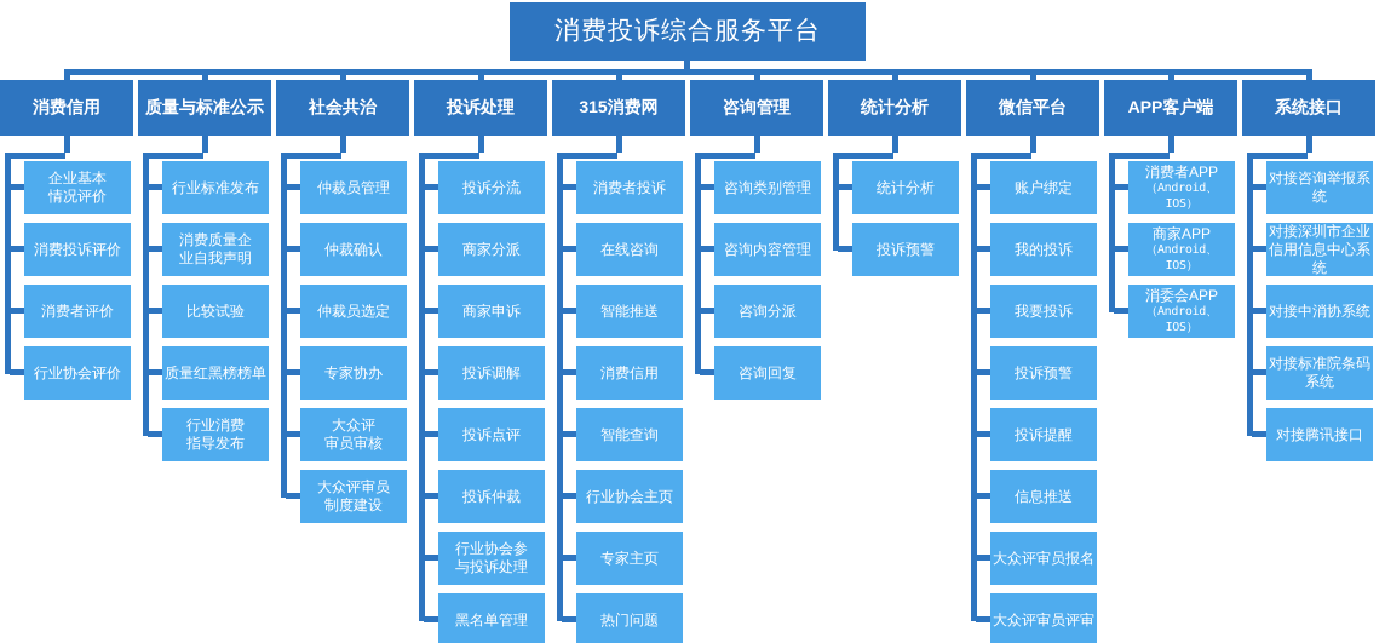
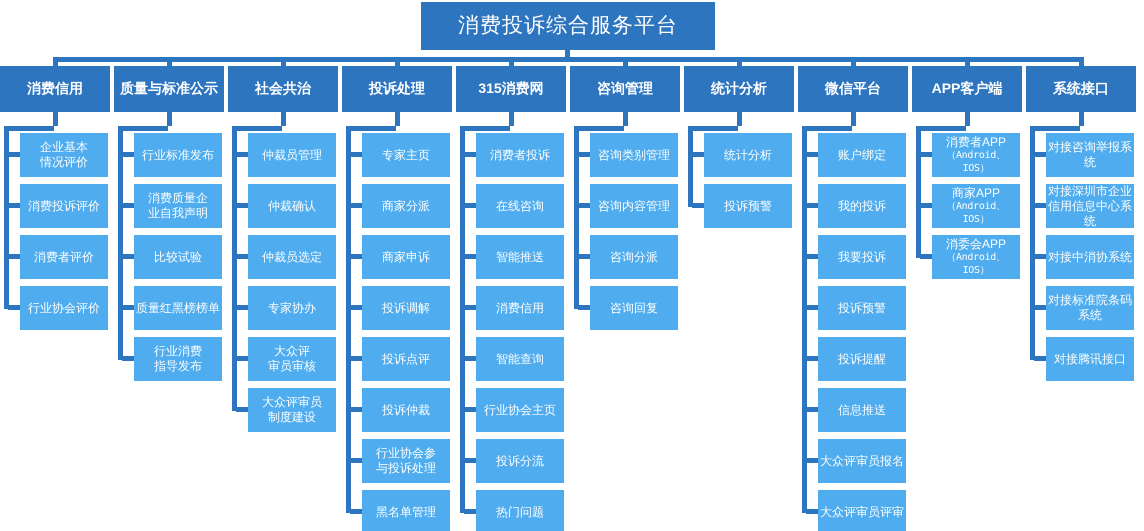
  消费投诉综合服务平台
  消费信用
  企业基本
  情况评价
  消费投诉评价
  消费者评价
  行业协会评价
  质量与标准公示
  行业标准发布
  消费质量企
  业自我声明
  比较试验
  质量红黑榜榜单
  行业消费
  指导发布
  社会共治
  仲裁员管理
  仲裁确认
  仲裁员选定
  专家协办
  大众评
  审员审核
  大众评审员
  制度建设
  投诉处理
- 投诉分流
+ 专家主页
  商家分派
  商家申诉
  投诉调解
  投诉点评
  投诉仲裁
  行业协会参
  与投诉处理
  黑名单管理
  315消费网
  消费者投诉
  在线咨询
  智能推送
  消费信用
  智能查询
  行业协会主页
- 专家主页
+ 投诉分流
  热门问题
  咨询管理
  咨询类别管理
  咨询内容管理
  咨询分派
  咨询回复
  统计分析
  统计分析
  投诉预警
  微信平台
  账户绑定
  我的投诉
  我要投诉
  投诉预警
  投诉提醒
  信息推送
  大众评审员报名
  大众评审员评审
  APP客户端
  消费者APP
  （Android、IOS）
  商家APP
  （Android、IOS）
  消委会APP
  （Android、IOS）
  系统接口
  对接咨询举报系统
  对接深圳市企业
  信用信息中心系统
  对接中消协系统
  对接标准院条码系统
  对接腾讯接口
